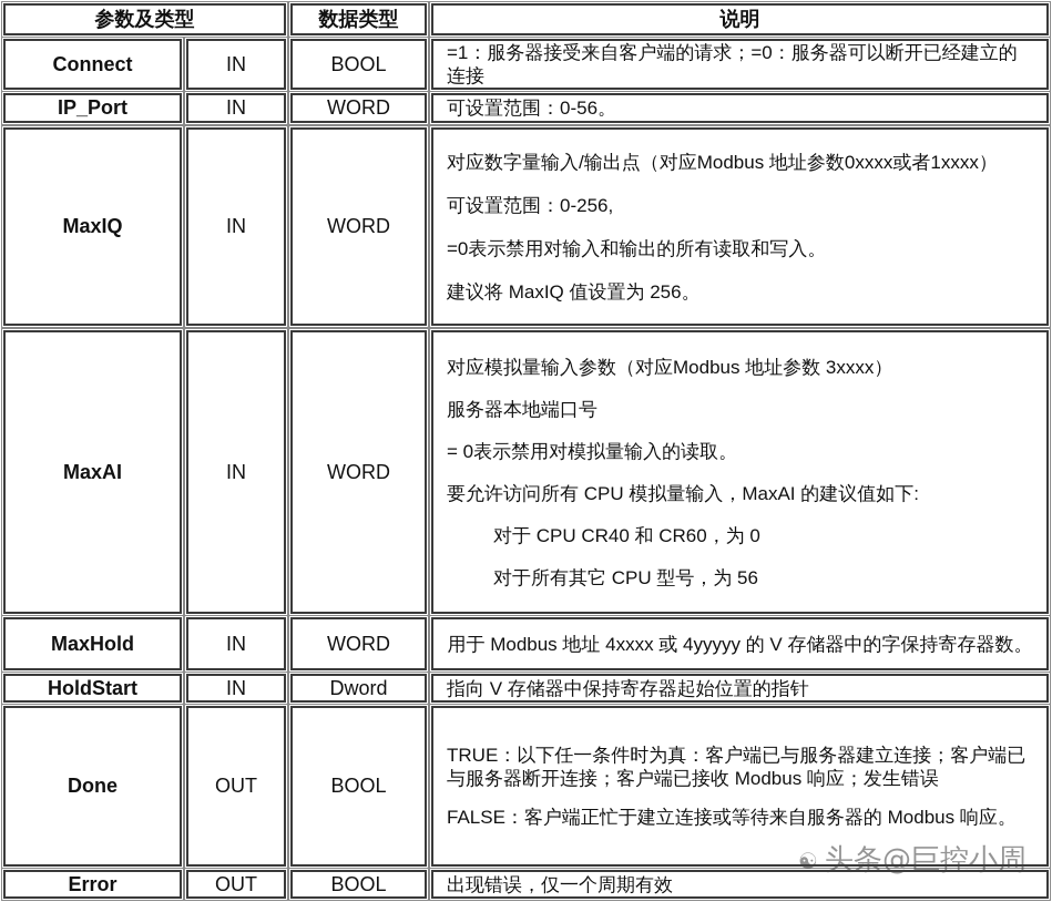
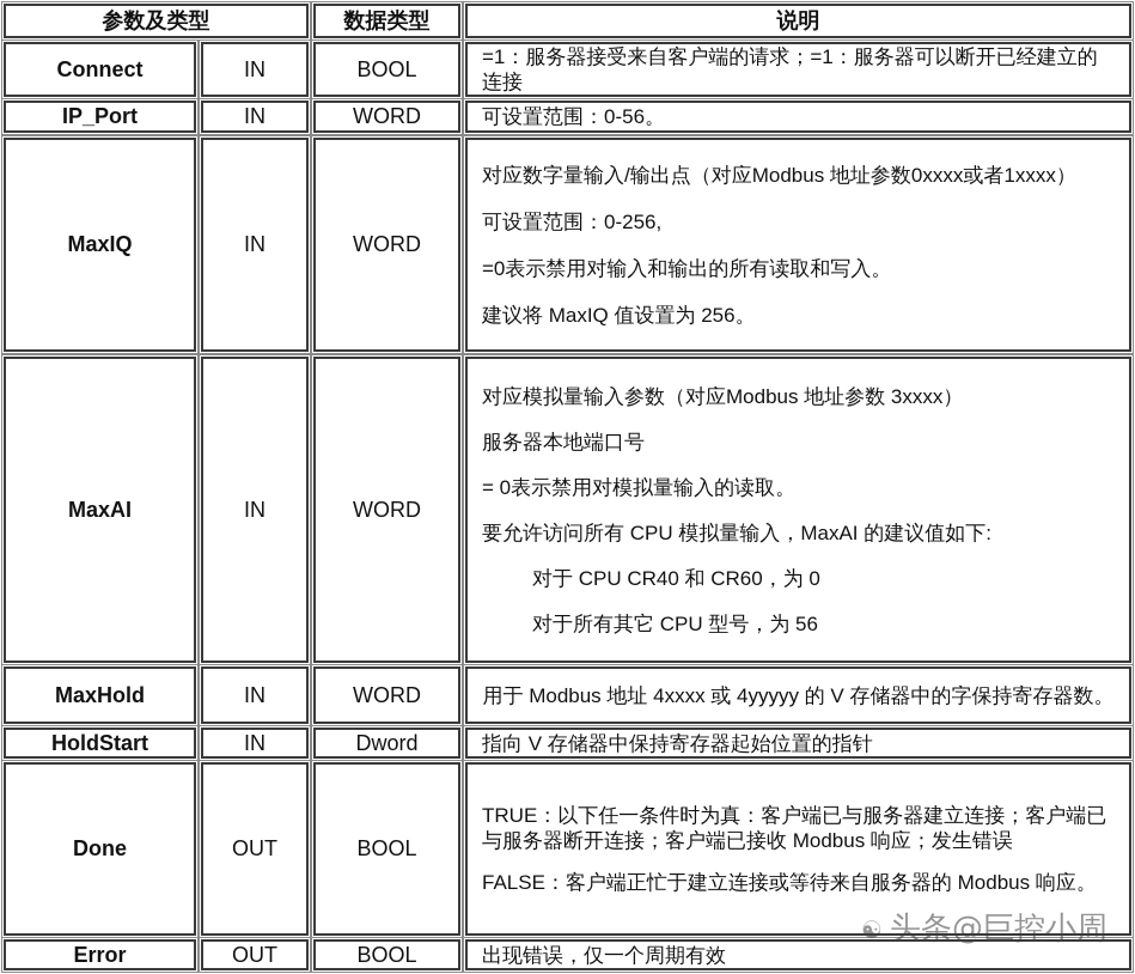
  参数及类型
  数据类型
  说明
  Connect
  IN
  BOOL
- =1：服务器接受来自客户端的请求；=0：服务器可以断开已经建立的连接
+ =1：服务器接受来自客户端的请求；=1：服务器可以断开已经建立的连接
  IP_Port
  IN
  WORD
  可设置范围：0-56。
  MaxIQ
  IN
  WORD
  对应数字量输入/输出点（对应Modbus 地址参数0xxxx或者1xxxx）
  可设置范围：0-256,
  =0表示禁用对输入和输出的所有读取和写入。
  建议将 MaxIQ 值设置为 256。
  MaxAI
  IN
  WORD
  对应模拟量输入参数（对应Modbus 地址参数 3xxxx）
  服务器本地端口号
  = 0表示禁用对模拟量输入的读取。
  要允许访问所有 CPU 模拟量输入，MaxAI 的建议值如下:
  对于 CPU CR40 和 CR60，为 0
  对于所有其它 CPU 型号，为 56
  MaxHold
  IN
  WORD
  用于 Modbus 地址 4xxxx 或 4yyyyy 的 V 存储器中的字保持寄存器数。
  HoldStart
  IN
  Dword
  指向 V 存储器中保持寄存器起始位置的指针
  Done
  OUT
  BOOL
  TRUE：以下任一条件时为真：客户端已与服务器建立连接；客户端已与服务器断开连接；客户端已接收 Modbus 响应；发生错误
  FALSE：客户端正忙于建立连接或等待来自服务器的 Modbus 响应。
  Error
  OUT
  BOOL
  出现错误，仅一个周期有效
  ☯ 头条@巨控小周
